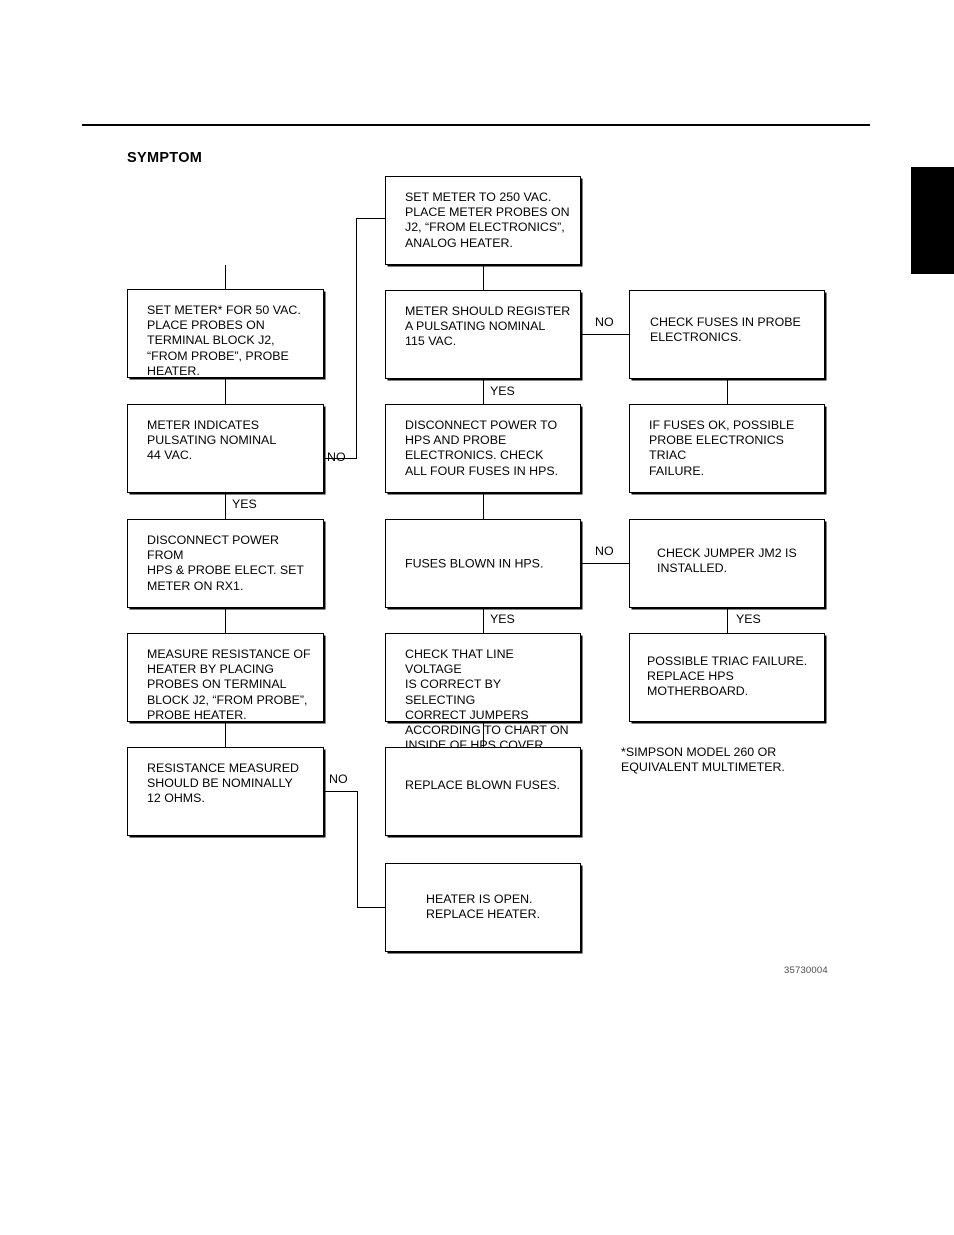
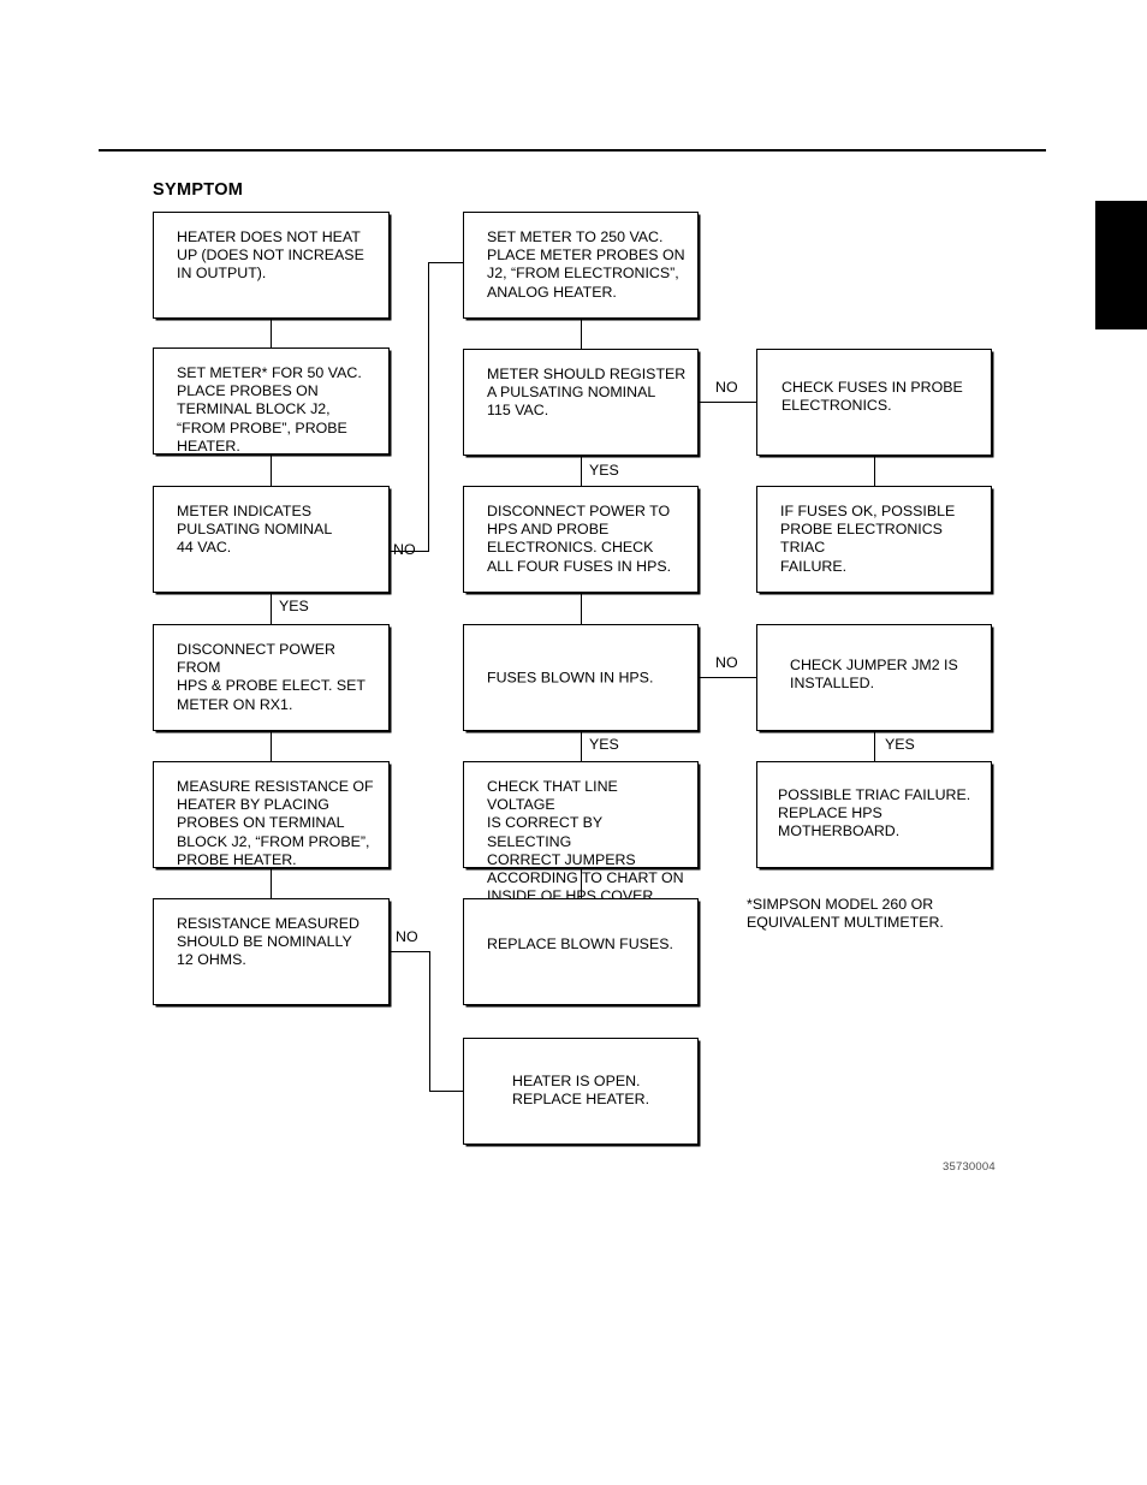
  SYMPTOM
+ HEATER DOES NOT HEAT
+ UP (DOES NOT INCREASE
+ IN OUTPUT).
  SET METER* FOR 50 VAC.
  PLACE PROBES ON
  TERMINAL BLOCK J2,
  “FROM PROBE”, PROBE
  HEATER.
  METER INDICATES
  PULSATING NOMINAL
  44 VAC.
  DISCONNECT POWER FROM
  HPS & PROBE ELECT. SET
  METER ON RX1.
  MEASURE RESISTANCE OF
  HEATER BY PLACING
  PROBES ON TERMINAL
  BLOCK J2, “FROM PROBE”,
  PROBE HEATER.
  RESISTANCE MEASURED
  SHOULD BE NOMINALLY
  12 OHMS.
  SET METER TO 250 VAC.
  PLACE METER PROBES ON
  J2, “FROM ELECTRONICS”,
  ANALOG HEATER.
  METER SHOULD REGISTER
  A PULSATING NOMINAL
  115 VAC.
  DISCONNECT POWER TO
  HPS AND PROBE
  ELECTRONICS. CHECK
  ALL FOUR FUSES IN HPS.
  FUSES BLOWN IN HPS.
  CHECK THAT LINE VOLTAGE
  IS CORRECT BY SELECTING
  CORRECT JUMPERS
  ACCORDING TO CHART ON
  INSIDE OF HS COVER.
  REPLACE BLOWN FUSES.
  HEATER IS OPEN.
  REPLACE HEATER.
  CHECK FUSES IN PROBE
  ELECTRONICS.
  IF FUSES OK, POSSIBLE
  PROBE ELECTRONICS TRIAC
  FAILURE.
  CHECK JUMPER JM2 IS
  INSTALLED.
  POSSIBLE TRIAC FAILURE.
  REPLACE HPS
  MOTHERBOARD.
  NO
  YES
  NO
  NO
  YES
  NO
  YES
  YES
  *SIMPSON MODEL 260 OR
  EQUIVALENT MULTIMETER.
  35730004
